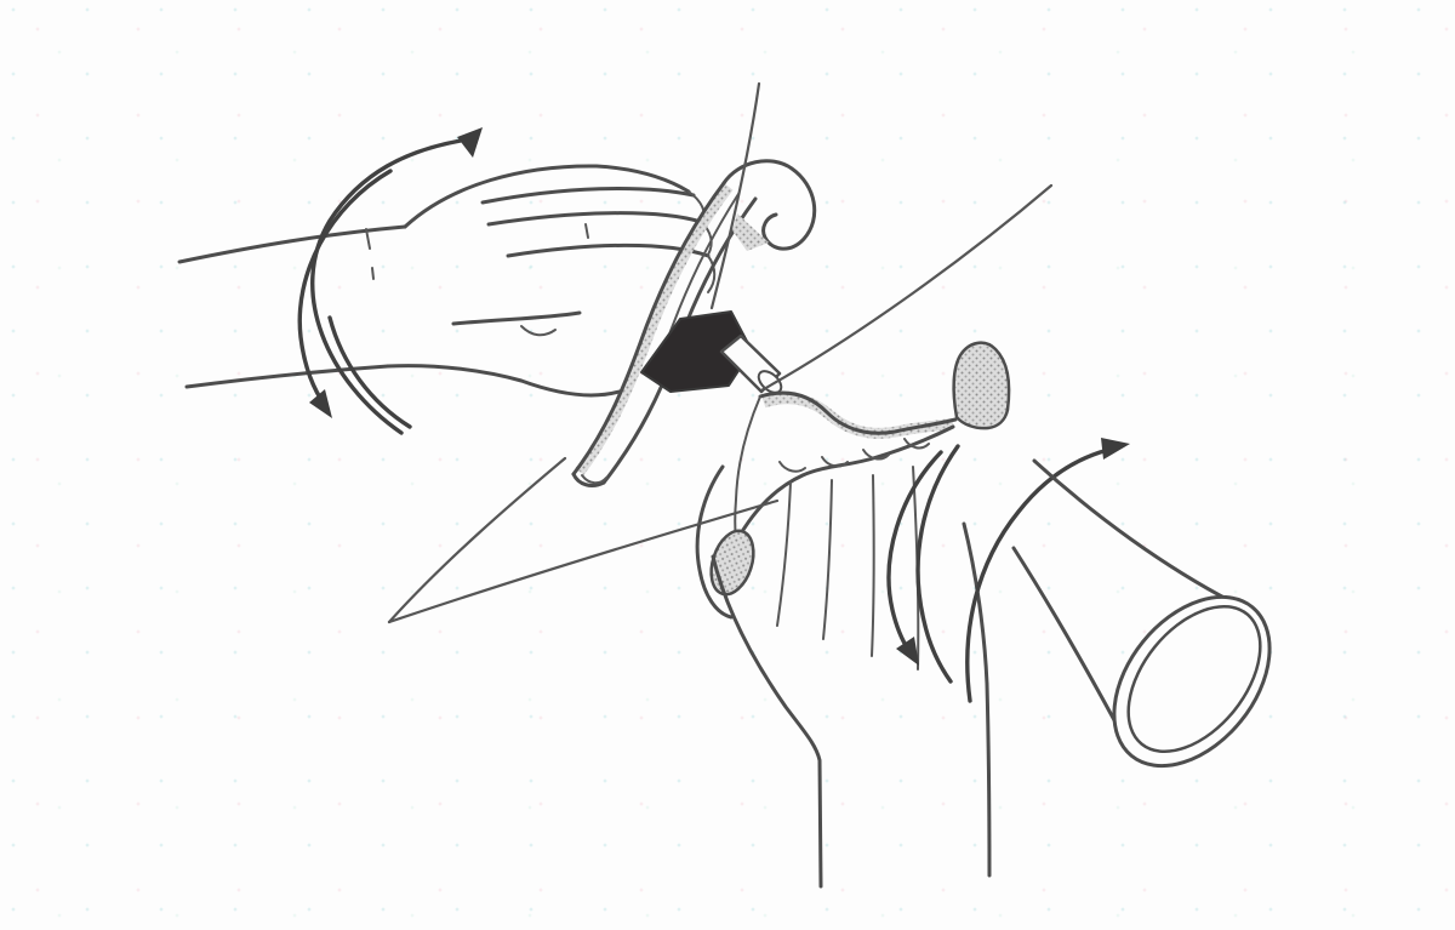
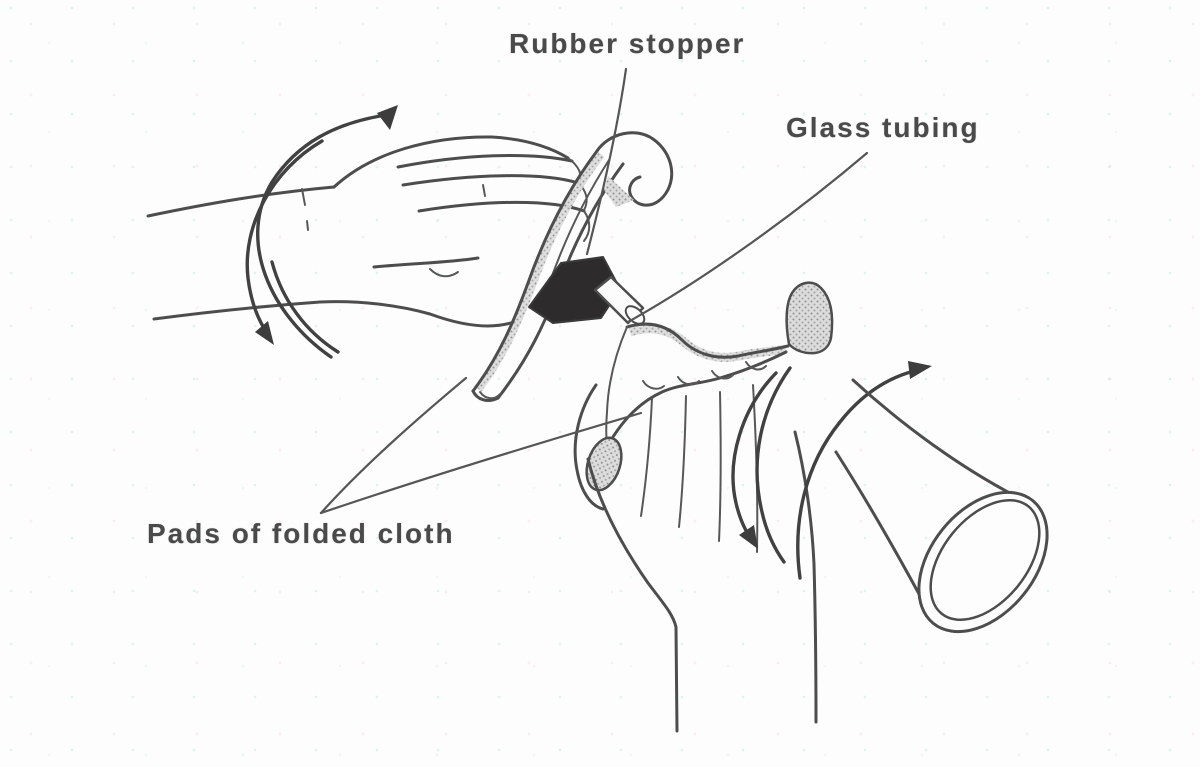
+ Rubber stopper
+ Glass tubing
+ Pads of folded cloth
